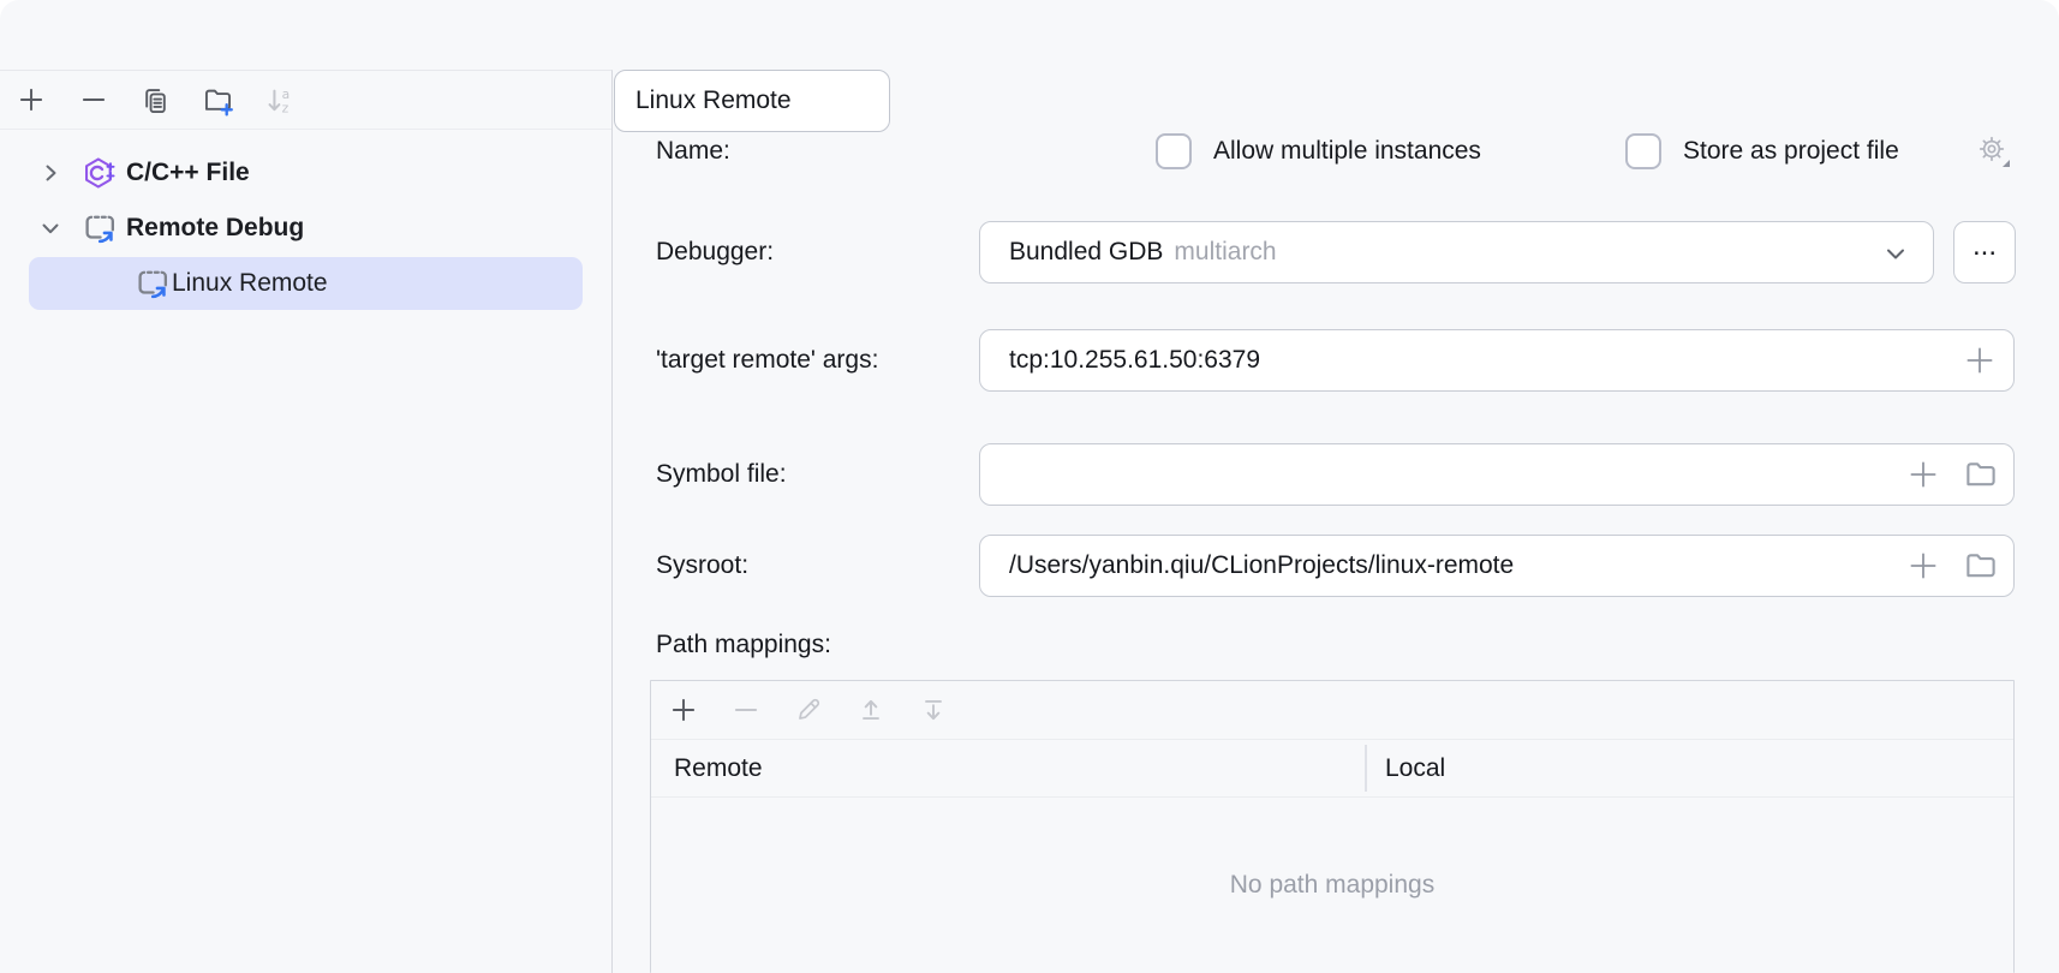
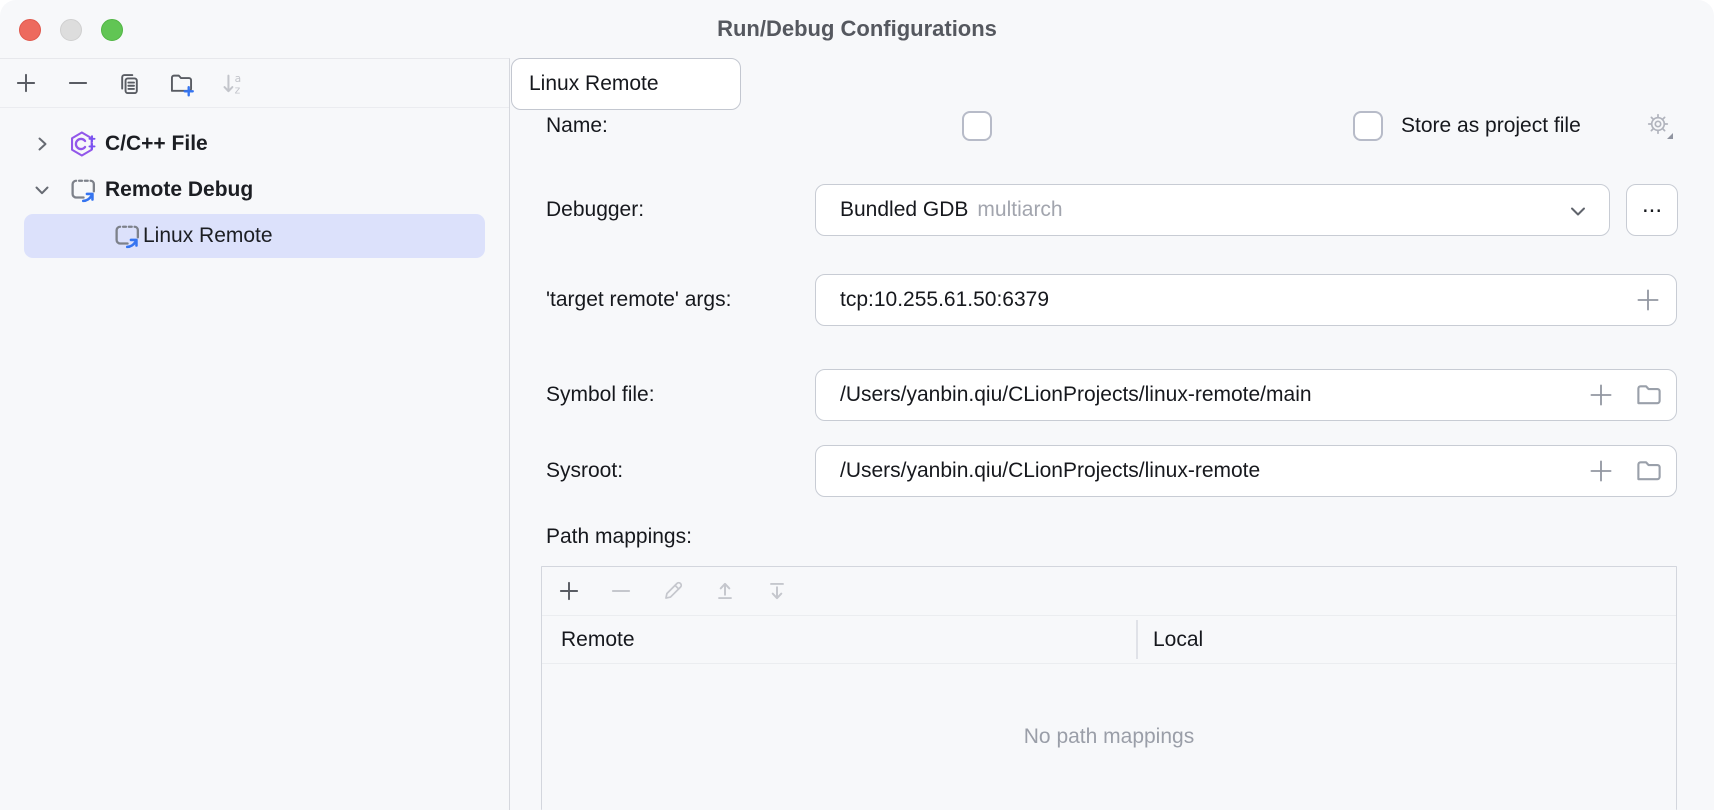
+ Run/Debug Configurations
  a
  z
  C/C++ File
  Remote Debug
  Linux Remote
  Name:
  Linux Remote
- Allow multiple instances
  Store as project file
  Debugger:
  Bundled GDB
  multiarch
  ...
  'target remote' args:
  tcp:10.255.61.50:6379
  Symbol file:
+ /Users/yanbin.qiu/CLionProjects/linux-remote/main
  Sysroot:
  /Users/yanbin.qiu/CLionProjects/linux-remote
  Path mappings:
  Remote
  Local
  No path mappings
